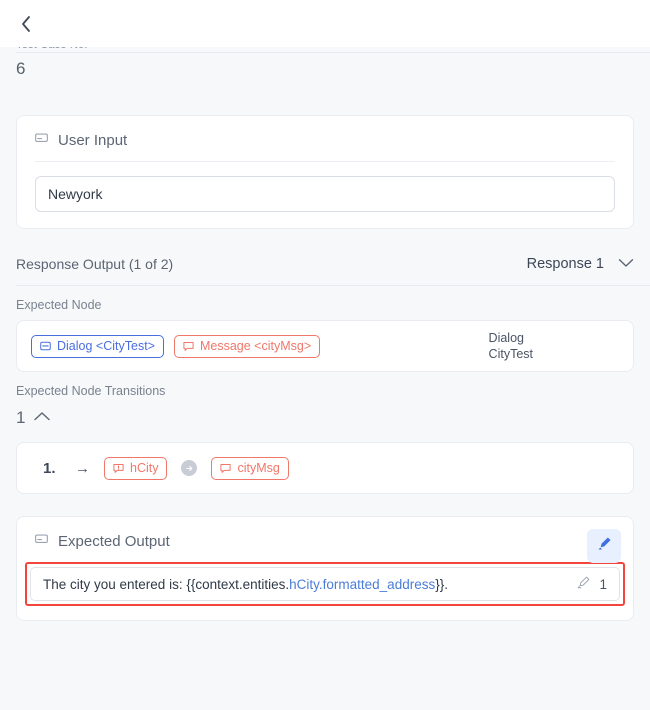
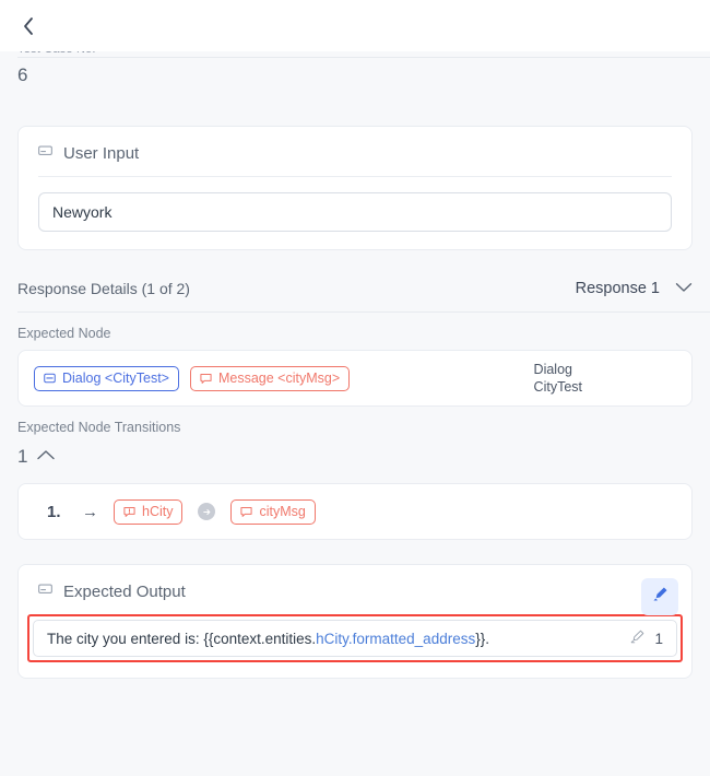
  6
  User Input
  Newyork
- Response Output (1 of 2)
+ Response Details (1 of 2)
  Response 1
  Expected Node
  Dialog <CityTest>
  Message <cityMsg>
  Dialog
  CityTest
  Expected Node Transitions
  1
  1.
  →
  hCity
  cityMsg
  Expected Output
  The city you entered is: {{context.entities.hCity.formatted_address}}.
  1
